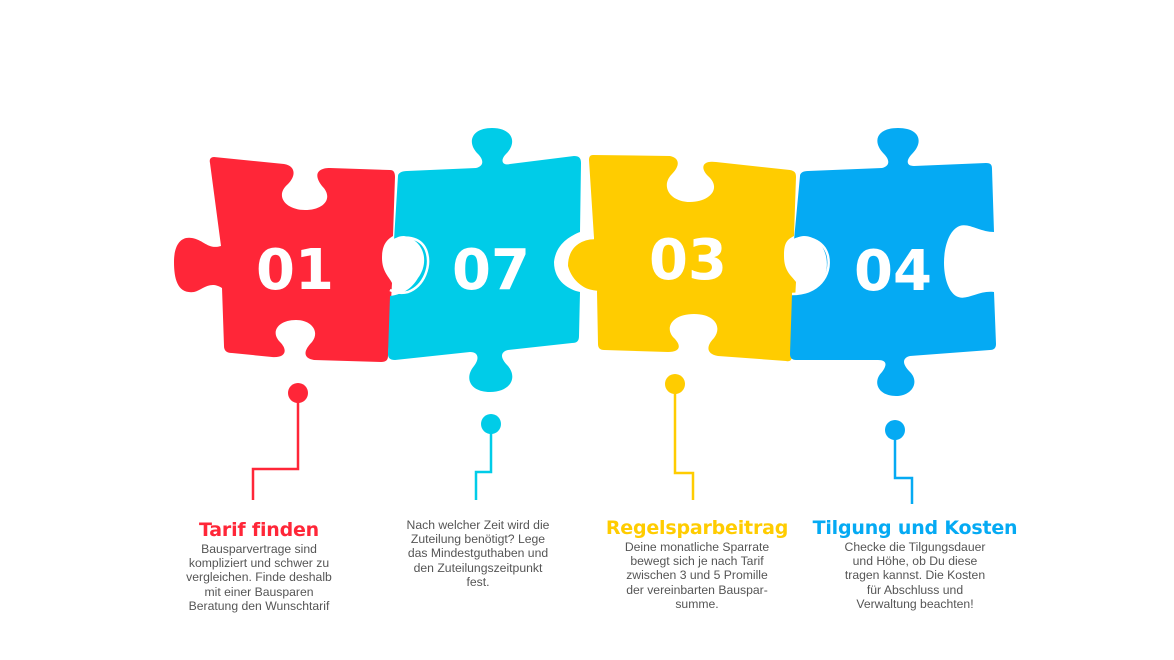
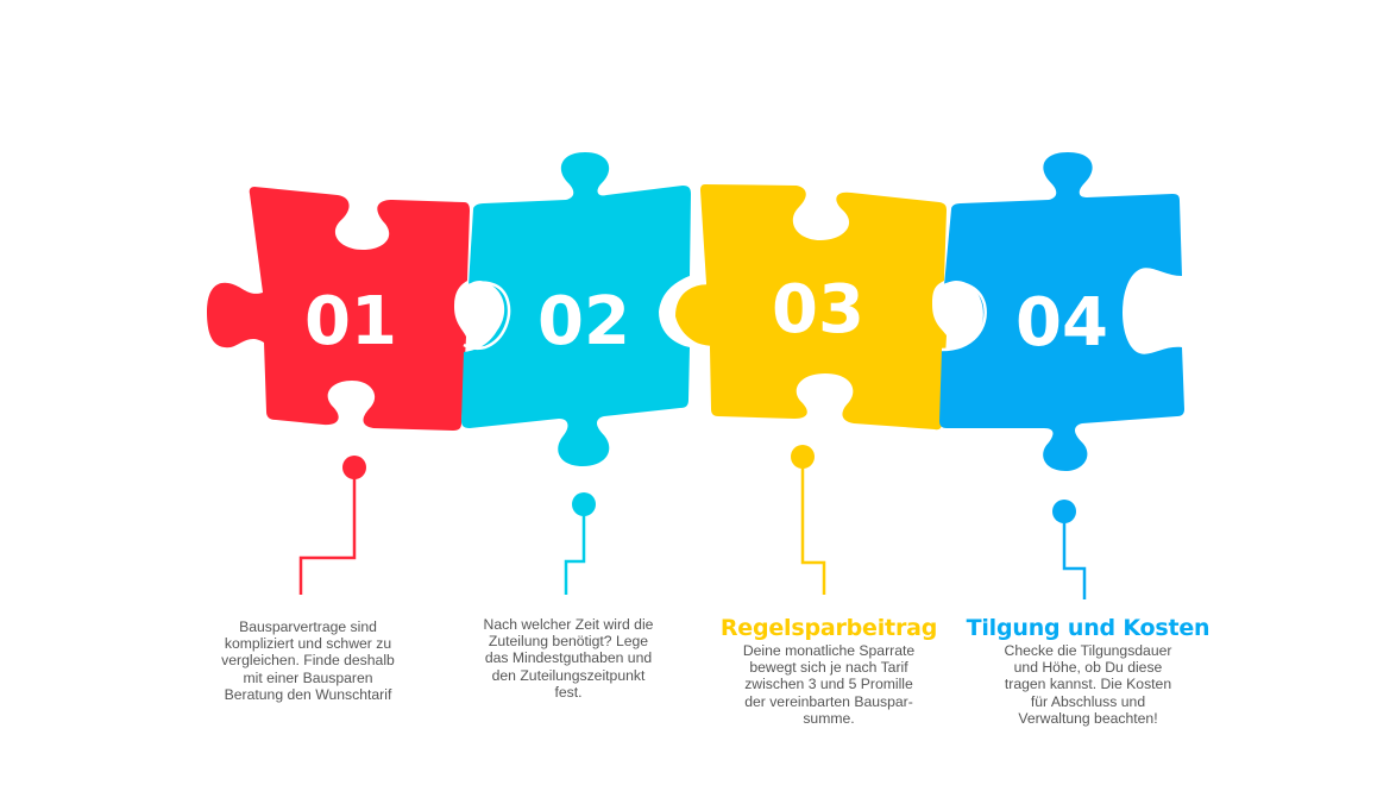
  01
- 07
+ 02
  03
  04
- Tarif finden
  Bausparvertrage sind kompliziert und schwer zu vergleichen. Finde deshalb mit einer Bausparen Beratung den Wunschtarif
  Nach welcher Zeit wird die Zuteilung benötigt? Lege das Mindestguthaben und den Zuteilungszeitpunkt fest.
  Regelsparbeitrag
  Deine monatliche Sparrate bewegt sich je nach Tarif zwischen 3 und 5 Promille der vereinbarten Bauspar-summe.
  Tilgung und Kosten
  Checke die Tilgungsdauer und Höhe, ob Du diese tragen kannst. Die Kosten für Abschluss und Verwaltung beachten!
